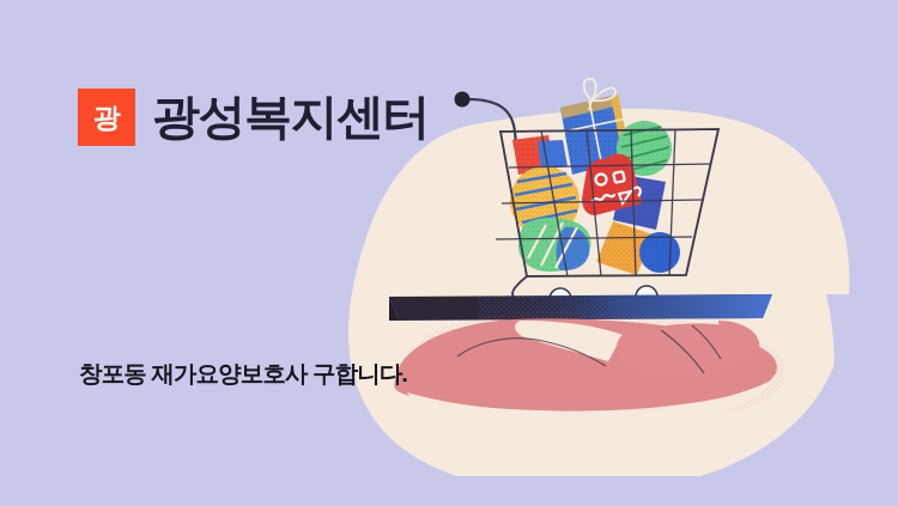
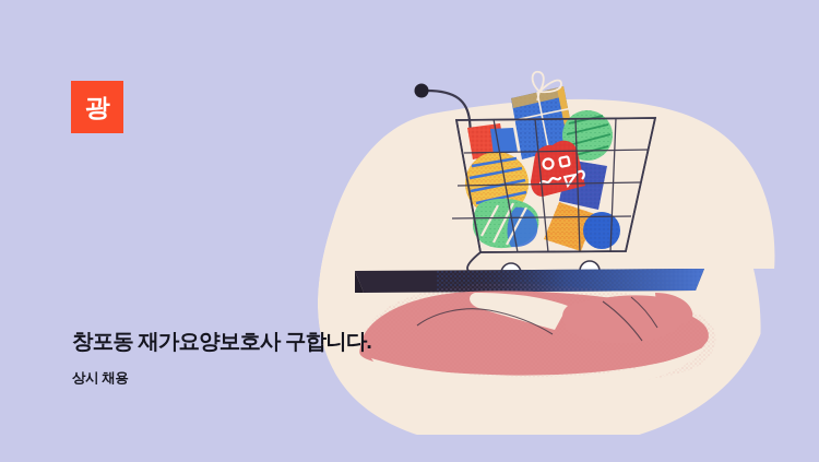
  광
- 광성복지센터
  창포동 재가요양보호사 구합니다.
+ 상시 채용
